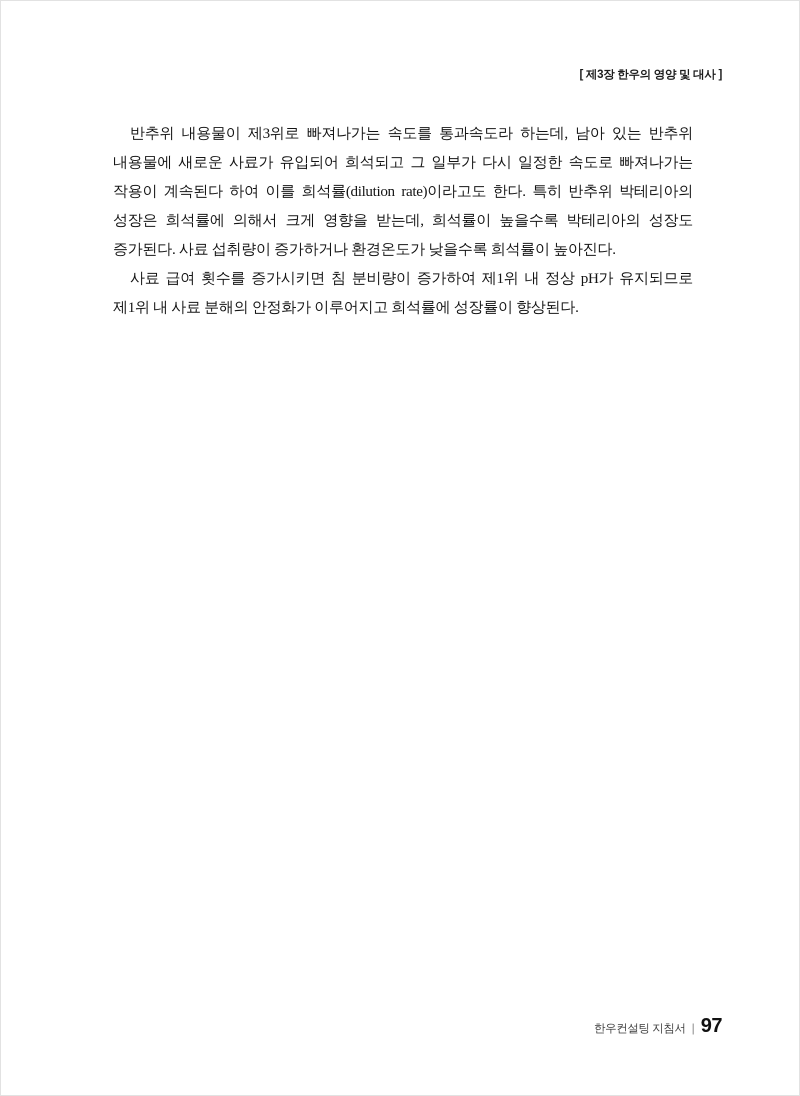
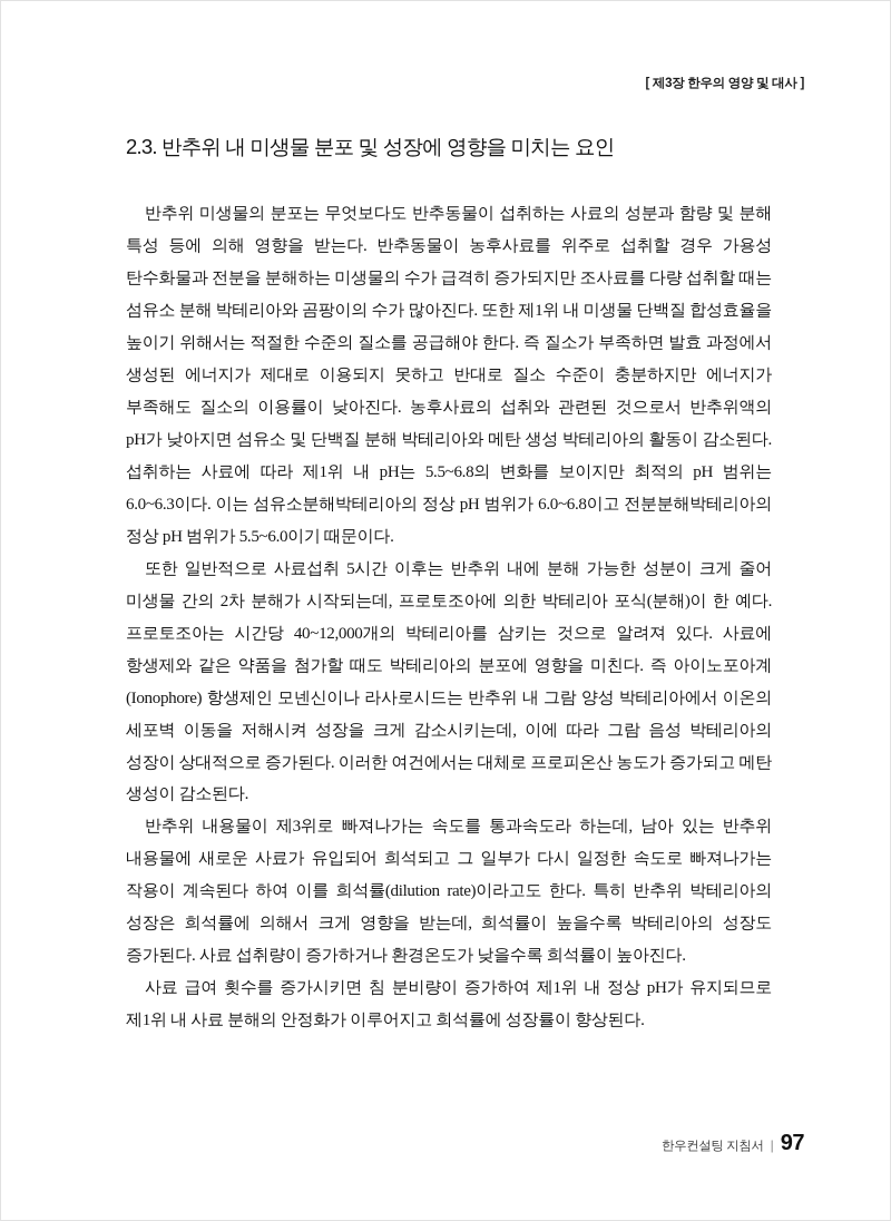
  [ 제3장 한우의 영양 및 대사 ]
+ 2.3. 반추위 내 미생물 분포 및 성장에 영향을 미치는 요인
+ 반추위 미생물의 분포는 무엇보다도 반추동물이 섭취하는 사료의 성분과 함량 및 분해 특성 등에 의해 영향을 받는다. 반추동물이 농후사료를 위주로 섭취할 경우 가용성 탄수화물과 전분을 분해하는 미생물의 수가 급격히 증가되지만 조사료를 다량 섭취할 때는 섬유소 분해 박테리아와 곰팡이의 수가 많아진다. 또한 제1위 내 미생물 단백질 합성효율을 높이기 위해서는 적절한 수준의 질소를 공급해야 한다. 즉 질소가 부족하면 발효 과정에서 생성된 에너지가 제대로 이용되지 못하고 반대로 질소 수준이 충분하지만 에너지가 부족해도 질소의 이용률이 낮아진다. 농후사료의 섭취와 관련된 것으로서 반추위액의 pH가 낮아지면 섬유소 및 단백질 분해 박테리아와 메탄 생성 박테리아의 활동이 감소된다. 섭취하는 사료에 따라 제1위 내 pH는 5.5~6.8의 변화를 보이지만 최적의 pH 범위는 6.0~6.3이다. 이는 섬유소분해박테리아의 정상 pH 범위가 6.0~6.8이고 전분분해박테리아의 정상 pH 범위가 5.5~6.0이기 때문이다.
+ 또한 일반적으로 사료섭취 5시간 이후는 반추위 내에 분해 가능한 성분이 크게 줄어 미생물 간의 2차 분해가 시작되는데, 프로토조아에 의한 박테리아 포식(분해)이 한 예다. 프로토조아는 시간당 40~12,000개의 박테리아를 삼키는 것으로 알려져 있다. 사료에 항생제와 같은 약품을 첨가할 때도 박테리아의 분포에 영향을 미친다. 즉 아이노포아계(Ionophore) 항생제인 모넨신이나 라사로시드는 반추위 내 그람 양성 박테리아에서 이온의 세포벽 이동을 저해시켜 성장을 크게 감소시키는데, 이에 따라 그람 음성 박테리아의 성장이 상대적으로 증가된다. 이러한 여건에서는 대체로 프로피온산 농도가 증가되고 메탄 생성이 감소된다.
  반추위 내용물이 제3위로 빠져나가는 속도를 통과속도라 하는데, 남아 있는 반추위 내용물에 새로운 사료가 유입되어 희석되고 그 일부가 다시 일정한 속도로 빠져나가는 작용이 계속된다 하여 이를 희석률(dilution rate)이라고도 한다. 특히 반추위 박테리아의 성장은 희석률에 의해서 크게 영향을 받는데, 희석률이 높을수록 박테리아의 성장도 증가된다. 사료 섭취량이 증가하거나 환경온도가 낮을수록 희석률이 높아진다.
  사료 급여 횟수를 증가시키면 침 분비량이 증가하여 제1위 내 정상 pH가 유지되므로 제1위 내 사료 분해의 안정화가 이루어지고 희석률에 성장률이 향상된다.
  한우컨설팅 지침서
  |
  97
